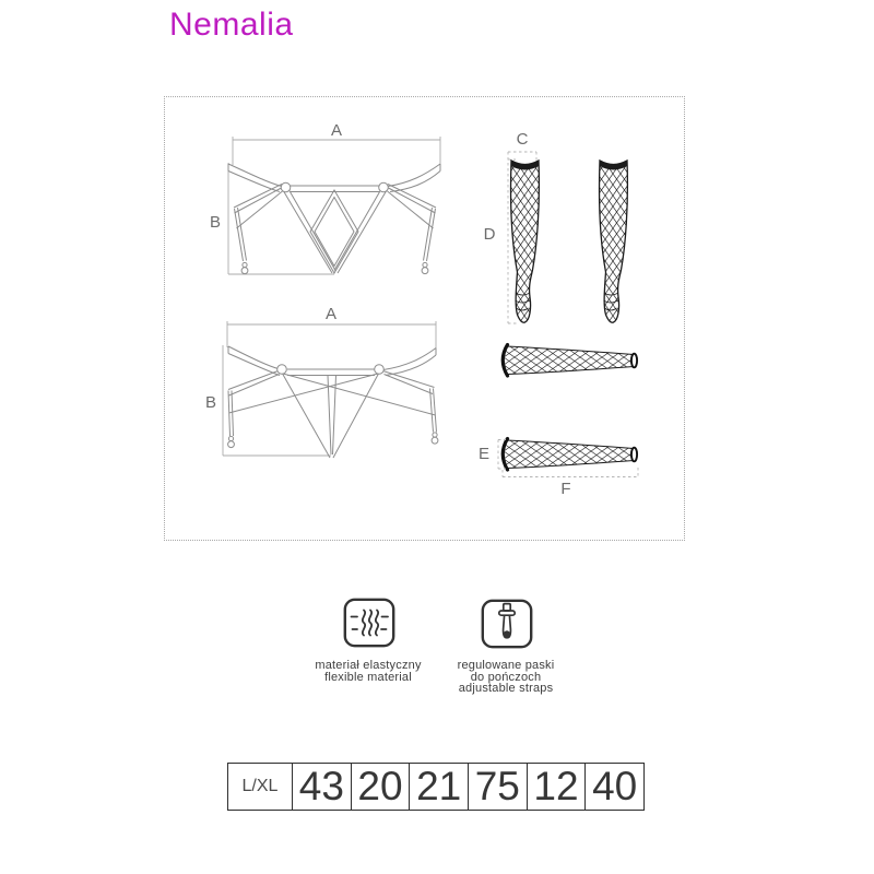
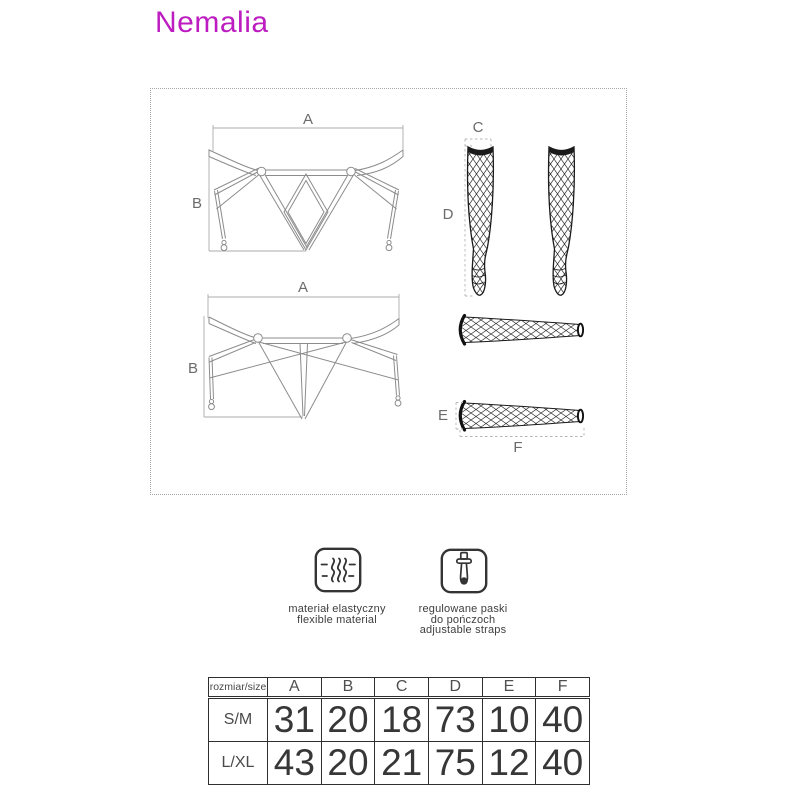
  Nemalia
  A
  B
  A
  B
  C
  D
  E
  F
  materiał elastyczny
  flexible material
  regulowane paski
  do pończoch
  adjustable straps
+ rozmiar/size	A	B	C	D	E	F
+ S/M	31	20	18	73	10	40
  L/XL	43	20	21	75	12	40
